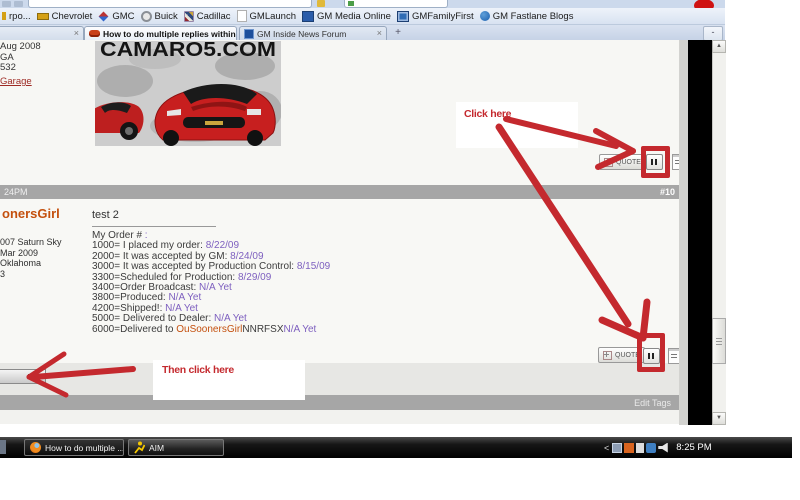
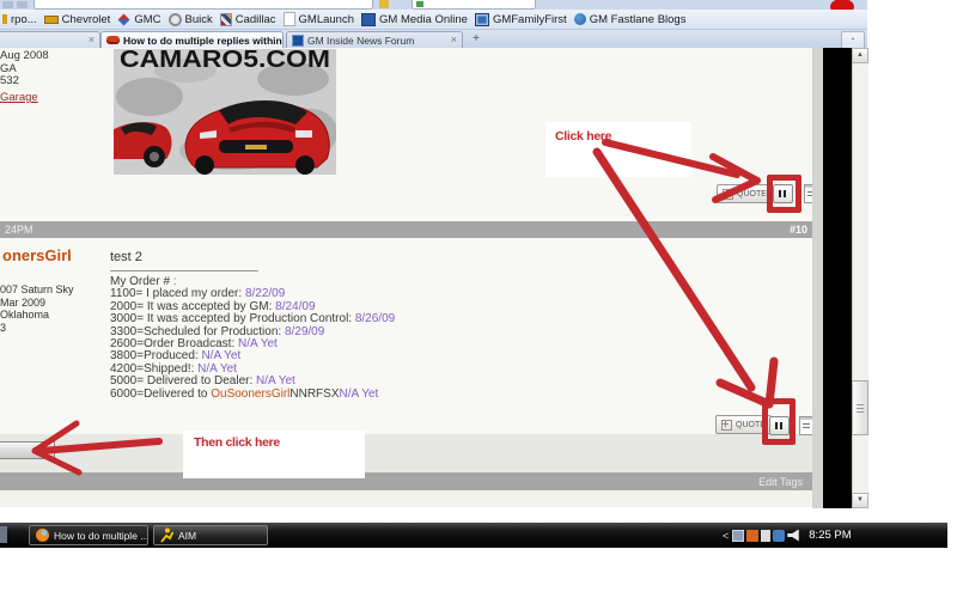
  rpo...
  Chevrolet
  GMC
  Buick
  Cadillac
  GMLaunch
  GM Media Online
  GMFamilyFirst
  GM Fastlane Blogs
  ×
  How to do multiple replies within
  GM Inside News Forum
  ×
  +
  -
  Aug 2008
  GA
  532
  Garage
  CAMARO5.COM
  Click here
  24PM
  #10
  onersGirl
  007 Saturn Sky
  Mar 2009
  Oklahoma
  3
  test 2
  My Order # :
- 1000= I placed my order: 8/22/09
+ 1100= I placed my order: 8/22/09
  2000= It was accepted by GM: 8/24/09
- 3000= It was accepted by Production Control: 8/15/09
+ 3000= It was accepted by Production Control: 8/26/09
  3300=Scheduled for Production: 8/29/09
- 3400=Order Broadcast: N/A Yet
+ 2600=Order Broadcast: N/A Yet
  3800=Produced: N/A Yet
  4200=Shipped!: N/A Yet
  5000= Delivered to Dealer: N/A Yet
  6000=Delivered to OuSoonersGirlNNRFSXN/A Yet
  Then click here
  Edit Tags
  How to do multiple ..
  AIM
  <
  8:25 PM
